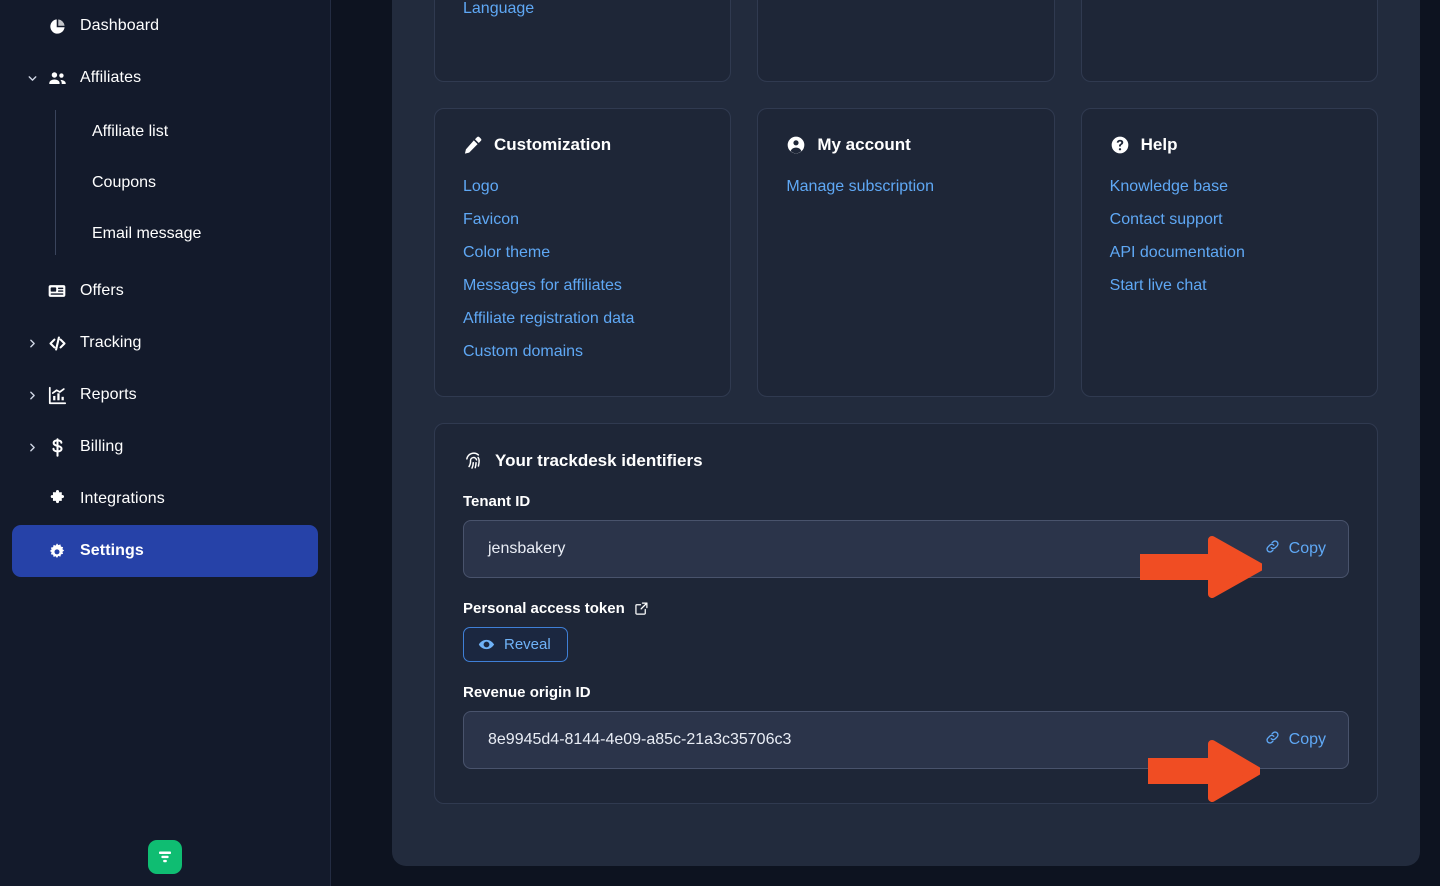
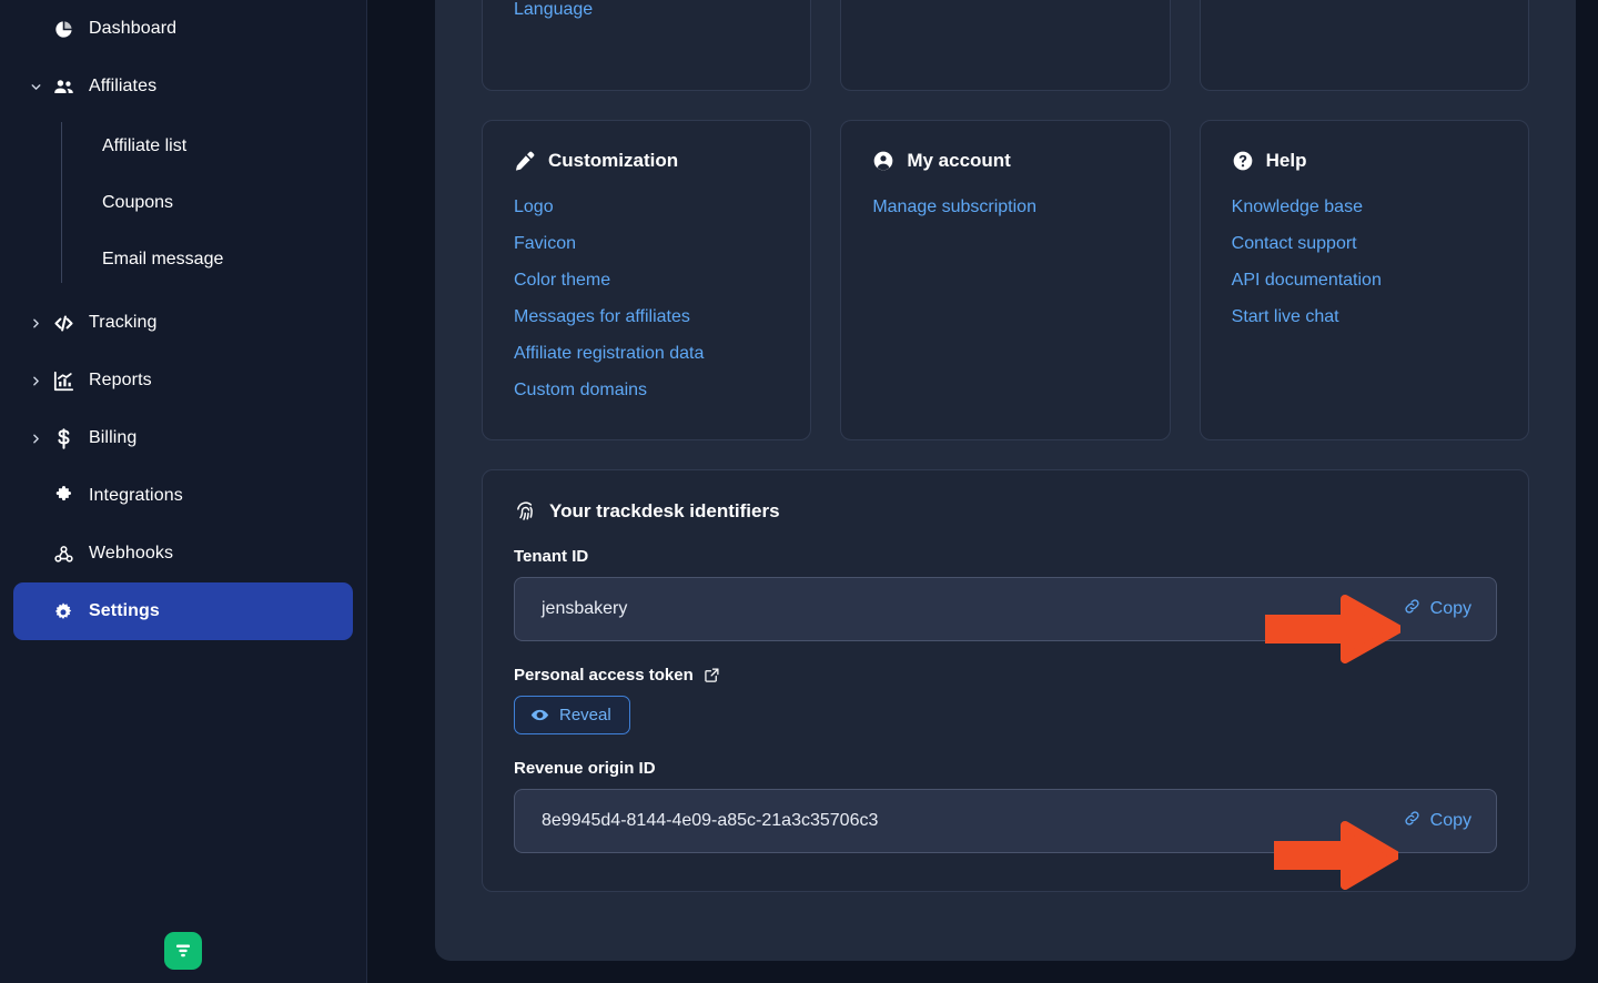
  Dashboard
  Affiliates
  Affiliate list
  Coupons
  Email message
- Offers
  Tracking
  Reports
  Billing
  Integrations
+ Webhooks
  Settings
  Language
  Customization
  Logo
  Favicon
  Color theme
  Messages for affiliates
  Affiliate registration data
  Custom domains
  My account
  Manage subscription
  Help
  Knowledge base
  Contact support
  API documentation
  Start live chat
  Your trackdesk identifiers
  Tenant ID
  jensbakery
  Copy
  Personal access token
  Reveal
  Revenue origin ID
  8e9945d4-8144-4e09-a85c-21a3c35706c3
  Copy
